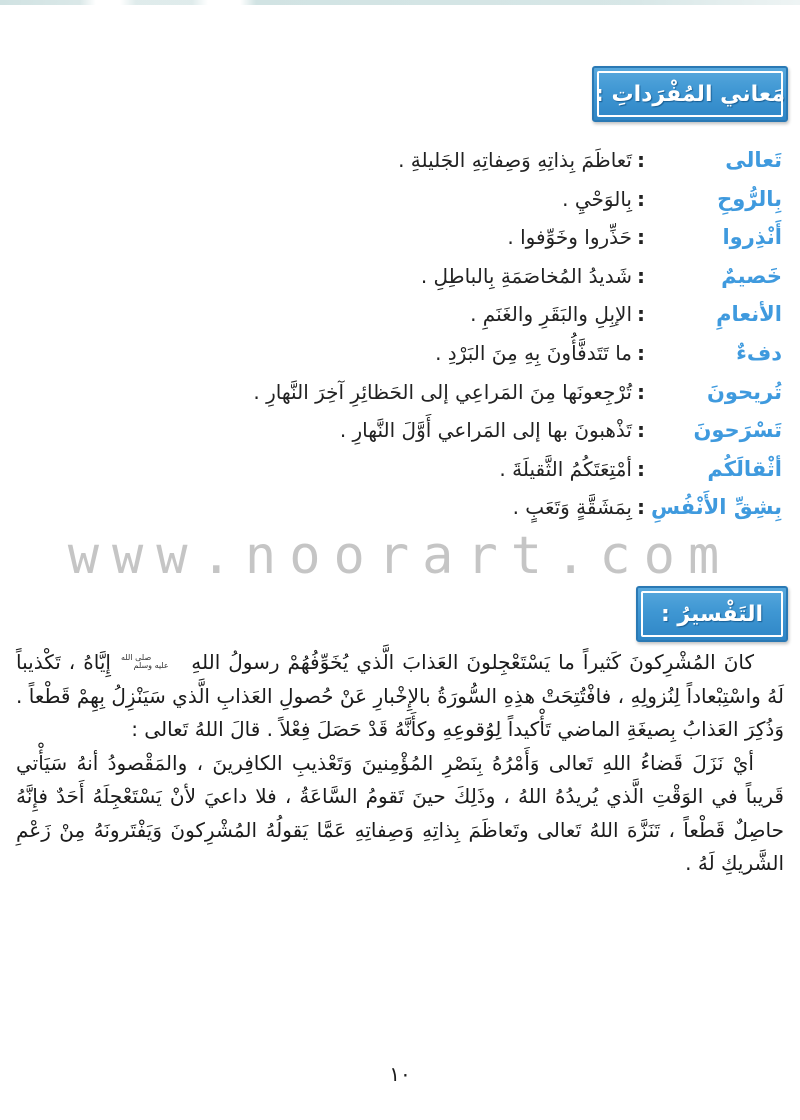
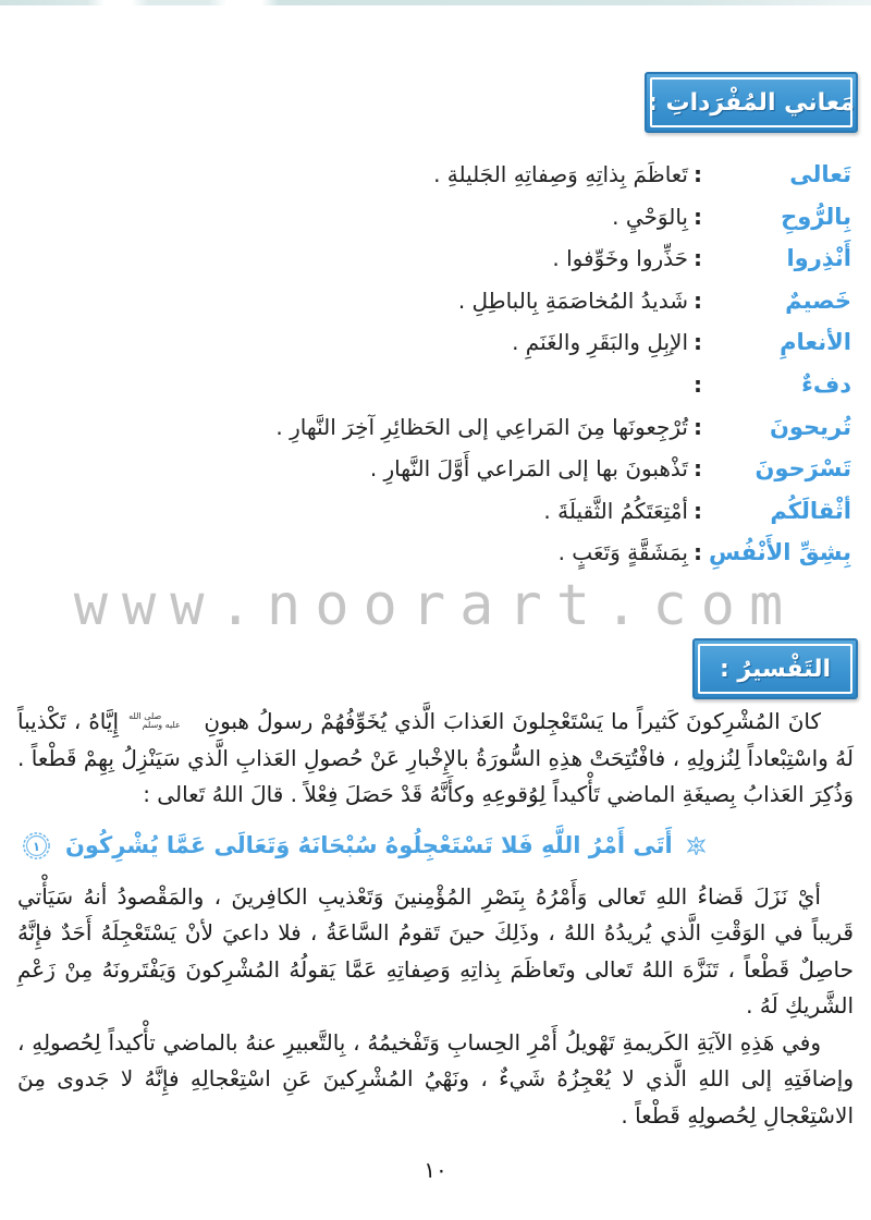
  مَعاني المُفْرَداتِ :
  تَعالى
  :
  تَعاظَمَ بِذاتِهِ وَصِفاتِهِ الجَليلةِ .
  بِالرُّوحِ
  :
  بِالوَحْيِ .
  أَنْذِروا
  :
  حَذِّروا وخَوِّفوا .
  خَصيمٌ
  :
  شَديدُ المُخاصَمَةِ بِالباطِلِ .
  الأنعامِ
  :
  الإبِلِ والبَقَرِ والغَنَمِ .
  دفءٌ
  :
- ما تَتَدفَّأُونَ بِهِ مِنَ البَرْدِ .
  تُريحونَ
  :
  تُرْجِعونَها مِنَ المَراعِي إلى الحَظائِرِ آخِرَ النَّهارِ .
  تَسْرَحونَ
  :
  تَذْهبونَ بها إلى المَراعي أَوَّلَ النَّهارِ .
  أثْقالَكُم
  :
  أمْتِعَتَكُمُ الثَّقيلَةَ .
  بِشِقِّ الأَنْفُسِ
  :
  بِمَشَقَّةٍ وَتَعَبٍ .
  www.noorart.com
  التَفْسيرُ :
- كانَ المُشْرِكونَ كَثيراً ما يَسْتَعْجِلونَ العَذابَ الَّذي يُخَوِّفُهُمْ رسولُ اللهِ صلى الله
+ كانَ المُشْرِكونَ كَثيراً ما يَسْتَعْجِلونَ العَذابَ الَّذي يُخَوِّفُهُمْ رسولُ هبونِ صلى الله
  عليه وسلم إِيَّاهُ ، تَكْذيباً لَهُ واسْتِبْعاداً لِنُزولِهِ ، فافْتُتِحَتْ هذِهِ السُّورَةُ بالإِخْبارِ عَنْ حُصولِ العَذابِ الَّذي سَيَنْزِلُ بِهِمْ قَطْعاً . وَذُكِرَ العَذابُ بِصيغَةِ الماضي تَأْكيداً لِوُقوعِهِ وكأَنَّهُ قَدْ حَصَلَ فِعْلاً . قالَ اللهُ تَعالى :
+ أَتَى أَمْرُ اللَّهِ فَلا تَسْتَعْجِلُوهُ سُبْحَانَهُ وَتَعَالَى عَمَّا يُشْرِكُونَ
+ ١
  أيْ نَزَلَ قَضاءُ اللهِ تَعالى وَأَمْرُهُ بِنَصْرِ المُؤْمِنينَ وَتَعْذيبِ الكافِرينَ ، والمَقْصودُ أنهُ سَيَأْتي قَريباً في الوَقْتِ الَّذي يُريدُهُ اللهُ ، وذَلِكَ حينَ تَقومُ السَّاعَةُ ، فلا داعيَ لأنْ يَسْتَعْجِلَهُ أَحَدٌ فإِنَّهُ حاصِلٌ قَطْعاً ، تَنَزَّهَ اللهُ تَعالى وتَعاظَمَ بِذاتِهِ وَصِفاتِهِ عَمَّا يَقولُهُ المُشْرِكونَ وَيَفْتَرونَهُ مِنْ زَعْمِ الشَّريكِ لَهُ .
+ وفي هَذِهِ الآيَةِ الكَريمةِ تَهْويلُ أَمْرِ الحِسابِ وَتَفْخيمُهُ ، بِالتَّعبيرِ عنهُ بالماضي تأْكيداً لِحُصولِهِ ، وإضافَتِهِ إلى اللهِ الَّذي لا يُعْجِزُهُ شَيءٌ ، ونَهْيُ المُشْرِكينَ عَنِ اسْتِعْجالِهِ فإِنَّهُ لا جَدوى مِنَ الاسْتِعْجالِ لِحُصولِهِ قَطْعاً .
  ١٠
